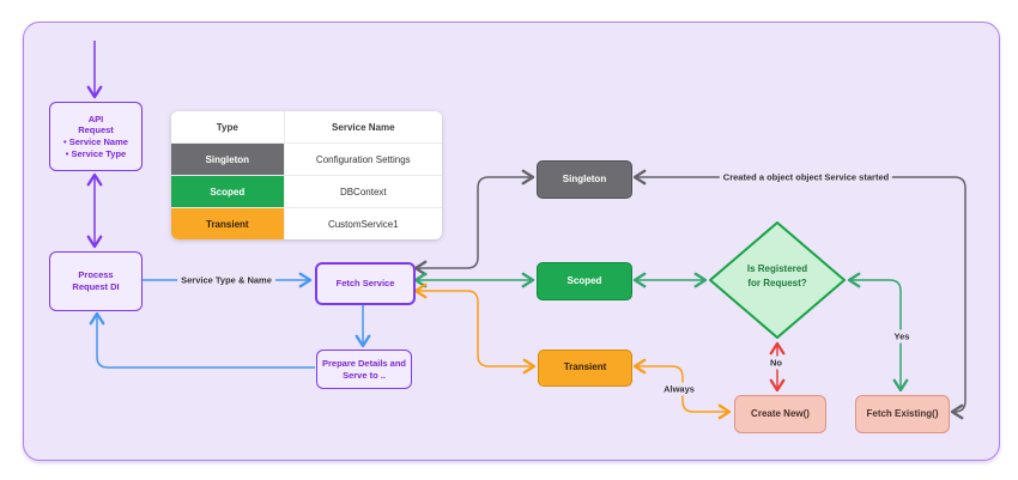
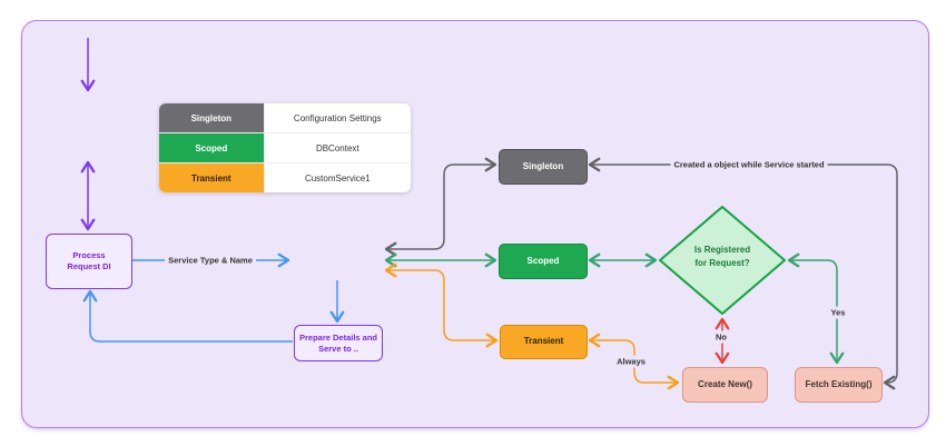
- API
- Request
- • Service Name
- • Service Type
  Process
  Request DI
- Fetch Service
  Prepare Details and
  Serve to ..
  Singleton
  Scoped
  Transient
  Is Registered
  for Request?
  Create New()
  Fetch Existing()
  Service Type & Name
- Created a object object Service started
+ Created a object while Service started
  No
  Yes
  Always
- Type
- Service Name
  Singleton
  Configuration Settings
  Scoped
  DBContext
  Transient
  CustomService1
